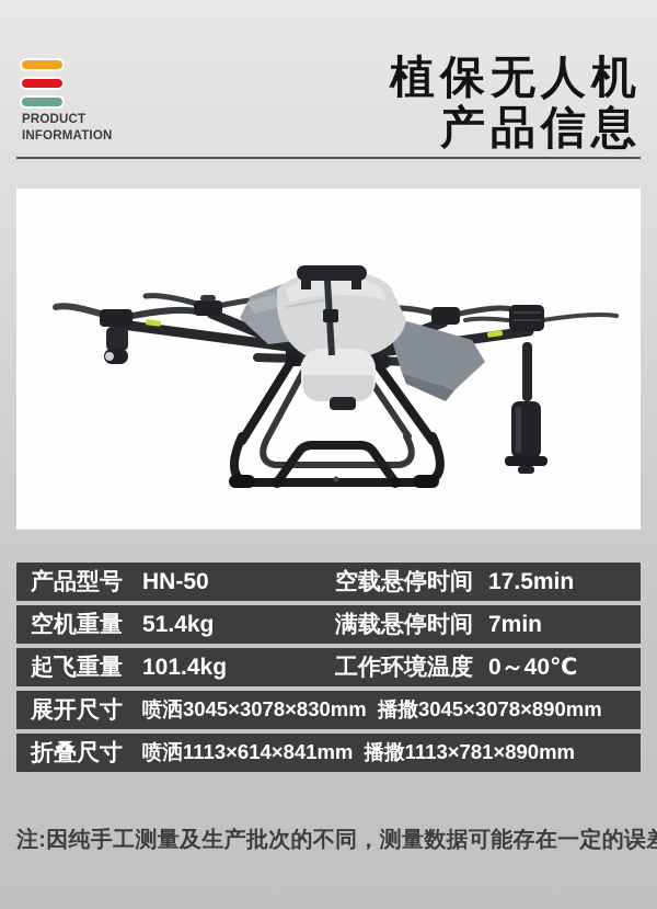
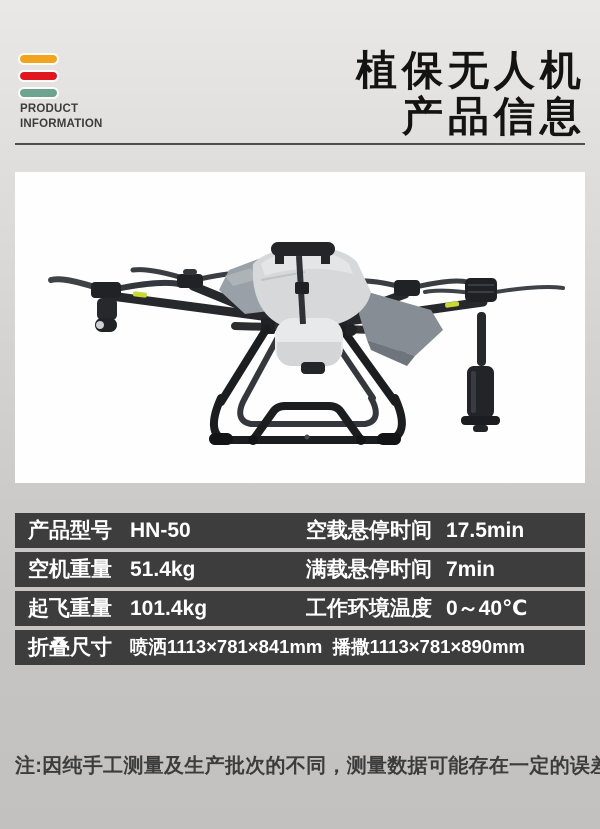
  PRODUCT
  INFORMATION
  植保无人机
  产品信息
  产品型号
  HN-50
  空载悬停时间
  17.5min
  空机重量
  51.4kg
  满载悬停时间
  7min
  起飞重量
  101.4kg
  工作环境温度
  0～40℃
- 展开尺寸
- 喷洒3045×3078×830mm 播撒3045×3078×890mm
  折叠尺寸
- 喷洒1113×614×841mm 播撒1113×781×890mm
+ 喷洒1113×781×841mm 播撒1113×781×890mm
  注:因纯手工测量及生产批次的不同，测量数据可能存在一定的误
